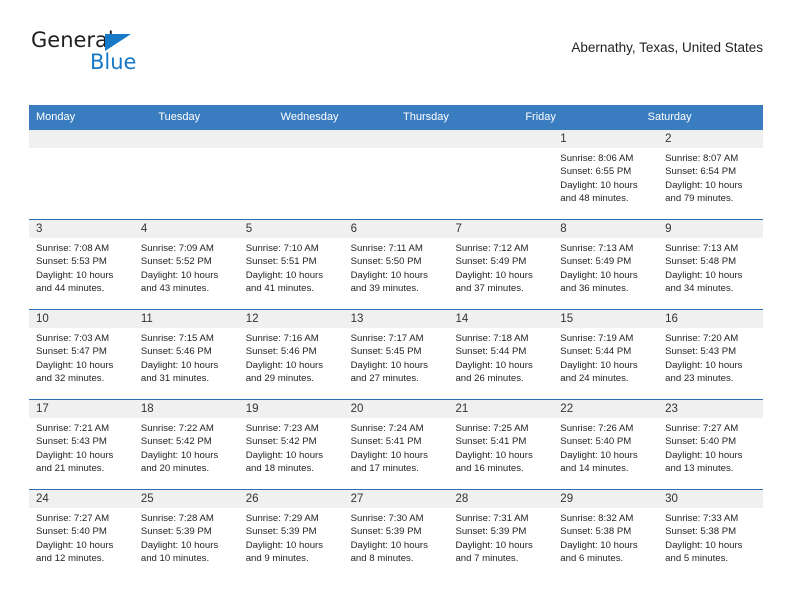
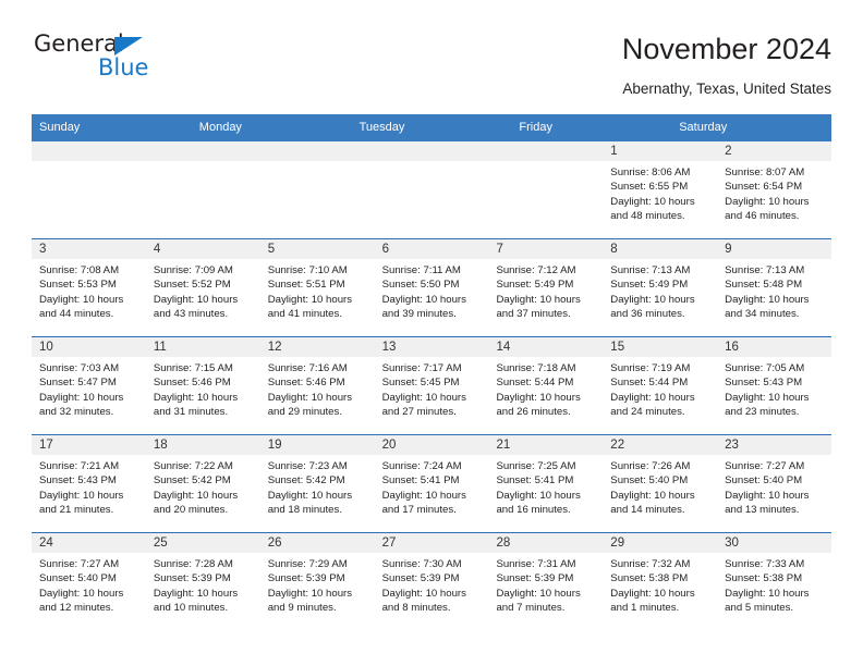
  General
  Blue
+ November 2024
  Abernathy, Texas, United States
+ Sunday
  Monday
  Tuesday
- Wednesday
- Thursday
  Friday
  Saturday
  1
  Sunrise: 8:06 AM
  Sunset: 6:55 PM
  Daylight: 10 hours
  and 48 minutes.
  2
  Sunrise: 8:07 AM
  Sunset: 6:54 PM
  Daylight: 10 hours
- and 79 minutes.
+ and 46 minutes.
  3
  Sunrise: 7:08 AM
  Sunset: 5:53 PM
  Daylight: 10 hours
  and 44 minutes.
  4
  Sunrise: 7:09 AM
  Sunset: 5:52 PM
  Daylight: 10 hours
  and 43 minutes.
  5
  Sunrise: 7:10 AM
  Sunset: 5:51 PM
  Daylight: 10 hours
  and 41 minutes.
  6
  Sunrise: 7:11 AM
  Sunset: 5:50 PM
  Daylight: 10 hours
  and 39 minutes.
  7
  Sunrise: 7:12 AM
  Sunset: 5:49 PM
  Daylight: 10 hours
  and 37 minutes.
  8
  Sunrise: 7:13 AM
  Sunset: 5:49 PM
  Daylight: 10 hours
  and 36 minutes.
  9
  Sunrise: 7:13 AM
  Sunset: 5:48 PM
  Daylight: 10 hours
  and 34 minutes.
  10
  Sunrise: 7:03 AM
  Sunset: 5:47 PM
  Daylight: 10 hours
  and 32 minutes.
  11
  Sunrise: 7:15 AM
  Sunset: 5:46 PM
  Daylight: 10 hours
  and 31 minutes.
  12
  Sunrise: 7:16 AM
  Sunset: 5:46 PM
  Daylight: 10 hours
  and 29 minutes.
  13
  Sunrise: 7:17 AM
  Sunset: 5:45 PM
  Daylight: 10 hours
  and 27 minutes.
  14
  Sunrise: 7:18 AM
  Sunset: 5:44 PM
  Daylight: 10 hours
  and 26 minutes.
  15
  Sunrise: 7:19 AM
  Sunset: 5:44 PM
  Daylight: 10 hours
  and 24 minutes.
  16
- Sunrise: 7:20 AM
+ Sunrise: 7:05 AM
  Sunset: 5:43 PM
  Daylight: 10 hours
  and 23 minutes.
  17
  Sunrise: 7:21 AM
  Sunset: 5:43 PM
  Daylight: 10 hours
  and 21 minutes.
  18
  Sunrise: 7:22 AM
  Sunset: 5:42 PM
  Daylight: 10 hours
  and 20 minutes.
  19
  Sunrise: 7:23 AM
  Sunset: 5:42 PM
  Daylight: 10 hours
  and 18 minutes.
  20
  Sunrise: 7:24 AM
  Sunset: 5:41 PM
  Daylight: 10 hours
  and 17 minutes.
  21
  Sunrise: 7:25 AM
  Sunset: 5:41 PM
  Daylight: 10 hours
  and 16 minutes.
  22
  Sunrise: 7:26 AM
  Sunset: 5:40 PM
  Daylight: 10 hours
  and 14 minutes.
  23
  Sunrise: 7:27 AM
  Sunset: 5:40 PM
  Daylight: 10 hours
  and 13 minutes.
  24
  Sunrise: 7:27 AM
  Sunset: 5:40 PM
  Daylight: 10 hours
  and 12 minutes.
  25
  Sunrise: 7:28 AM
  Sunset: 5:39 PM
  Daylight: 10 hours
  and 10 minutes.
  26
  Sunrise: 7:29 AM
  Sunset: 5:39 PM
  Daylight: 10 hours
  and 9 minutes.
  27
  Sunrise: 7:30 AM
  Sunset: 5:39 PM
  Daylight: 10 hours
  and 8 minutes.
  28
  Sunrise: 7:31 AM
  Sunset: 5:39 PM
  Daylight: 10 hours
  and 7 minutes.
  29
- Sunrise: 8:32 AM
+ Sunrise: 7:32 AM
  Sunset: 5:38 PM
  Daylight: 10 hours
- and 6 minutes.
+ and 1 minutes.
  30
  Sunrise: 7:33 AM
  Sunset: 5:38 PM
  Daylight: 10 hours
  and 5 minutes.
